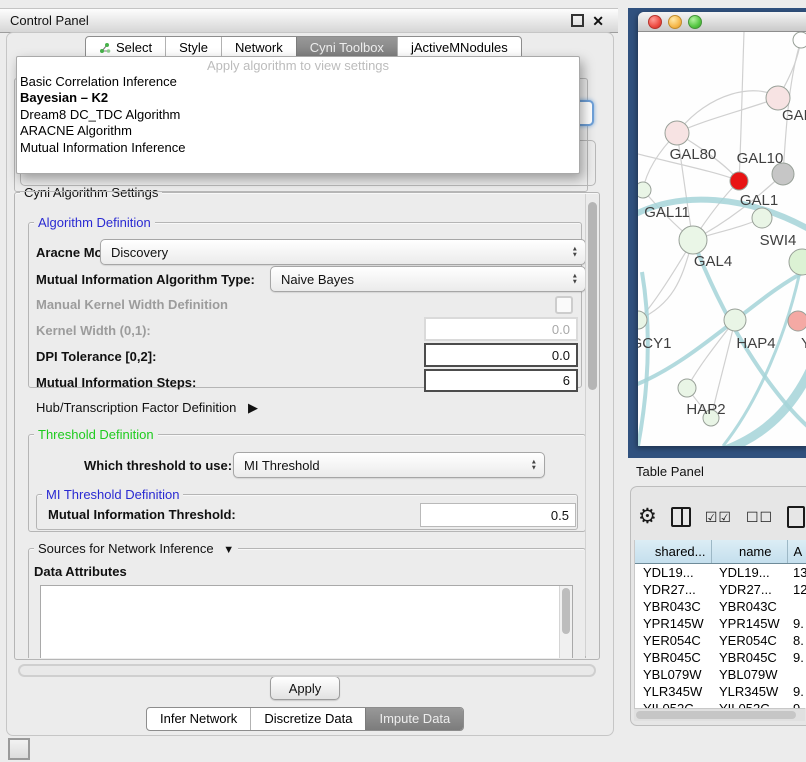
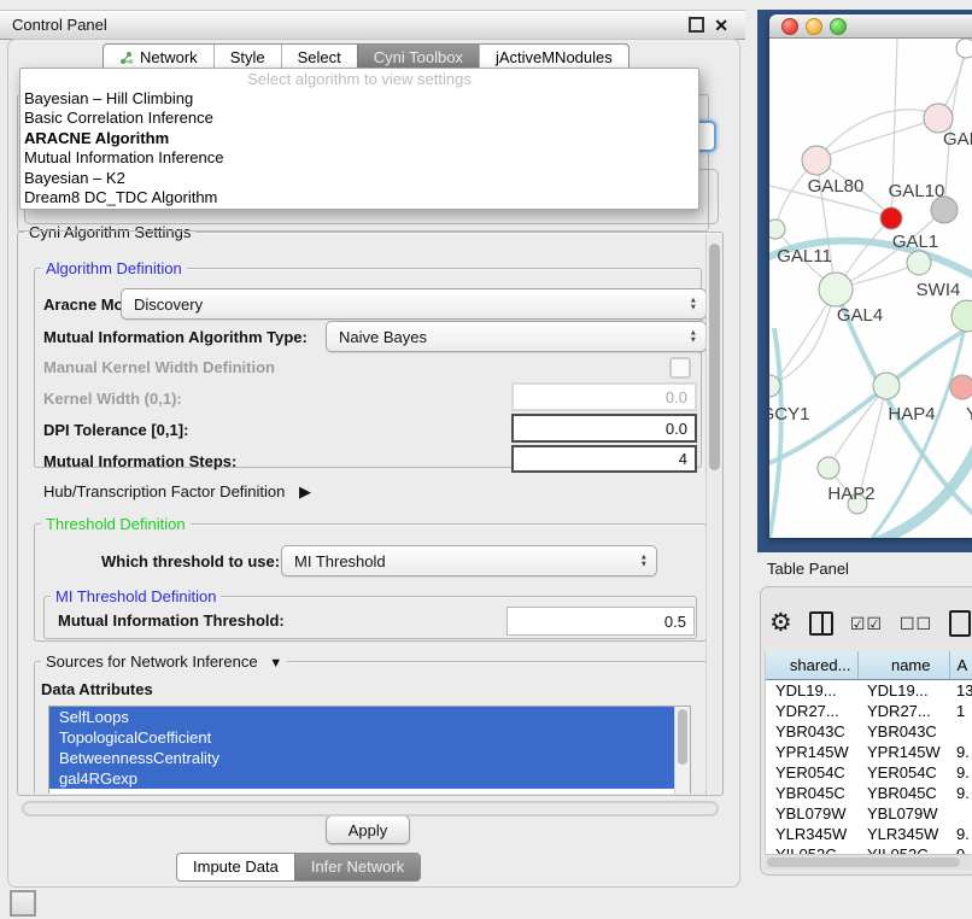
  Control Panel
  ✕
- Select
+ Network
  Style
- Network
+ Select
  Cyni Toolbox
  jActiveMNodules
- Apply algorithm to view settings
+ Select algorithm to view settings
+ Bayesian – Hill Climbing
  Basic Correlation Inference
- Bayesian – K2
+ ARACNE Algorithm
- Dream8 DC_TDC Algorithm
+ Mutual Information Inference
- ARACNE Algorithm
+ Bayesian – K2
- Mutual Information Inference
+ Dream8 DC_TDC Algorithm
  Algorithm Definition
  Aracne Mo
  Discovery
  Mutual Information Algorithm Type:
  Naive Bayes
  Manual Kernel Width Definition
  Kernel Width (0,1):
  0.0
- DPI Tolerance [0,2]:
+ DPI Tolerance [0,1]:
  0.0
  Mutual Information Steps:
- 6
+ 4
  Hub/Transcription Factor Definition ▶
  Threshold Definition
  Which threshold to use:
  MI Threshold
  MI Threshold Definition
  Mutual Information Threshold:
  0.5
  Sources for Network Inference ▼
  Data Attributes
+ SelfLoops
+ TopologicalCoefficient
+ BetweennessCentrality
+ gal4RGexp
  Cyni Algorithm Settings
  Apply
- Infer Network
+ Impute Data
- Discretize Data
- Impute Data
+ Infer Network
  GAL80
  GAL10
  GAL11
  GAL1
  SWI4
  GAL4
  CY1
  HAP4
  HAP2
  Table Panel
  ⚙
  ☑☑
  ☐☐
  shared...	name	A
  YDL19...	YDL19...	13
- YDR27...	YDR27...	12
+ YDR27...	YDR27...	1
  YBR043C	YBR043C
  YPR145W	YPR145W	9.
- YER054C	YER054C	8.
+ YER054C	YER054C	9.
  YBR045C	YBR045C	9.
  YBL079W	YBL079W
  YLR345W	YLR345W	9.
